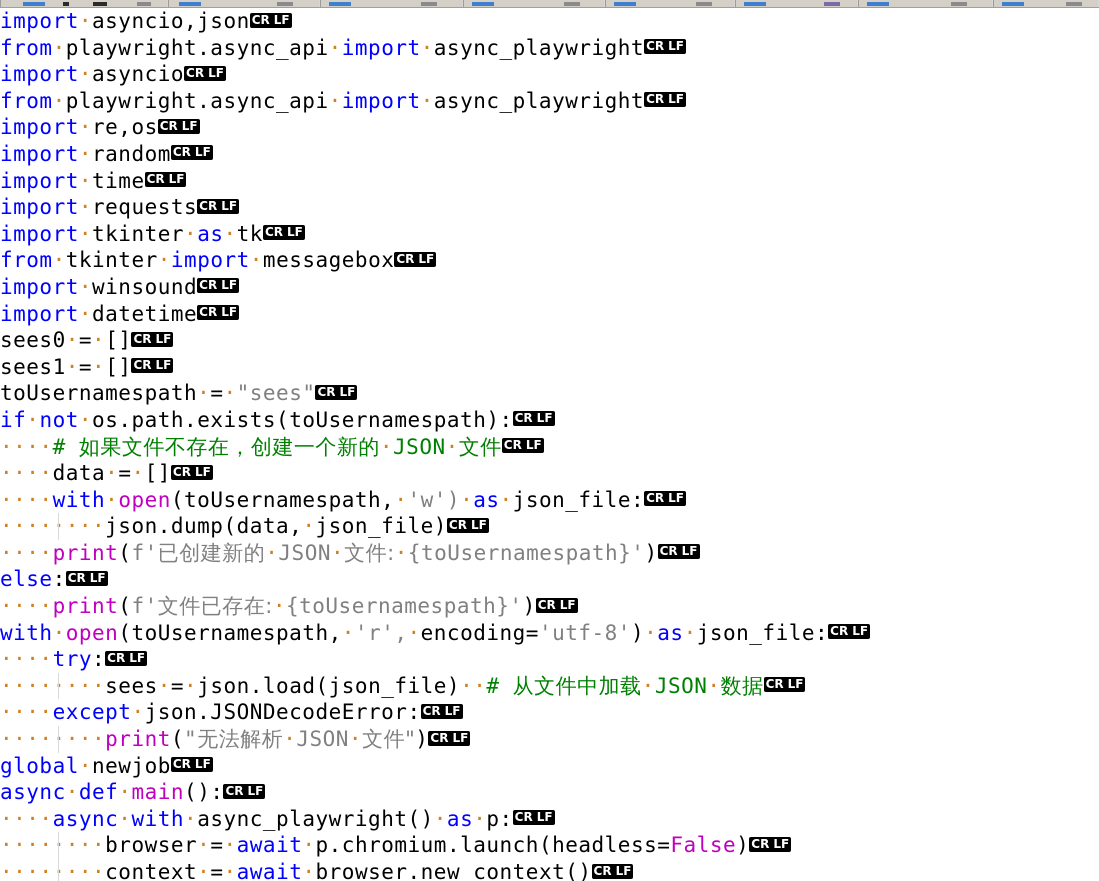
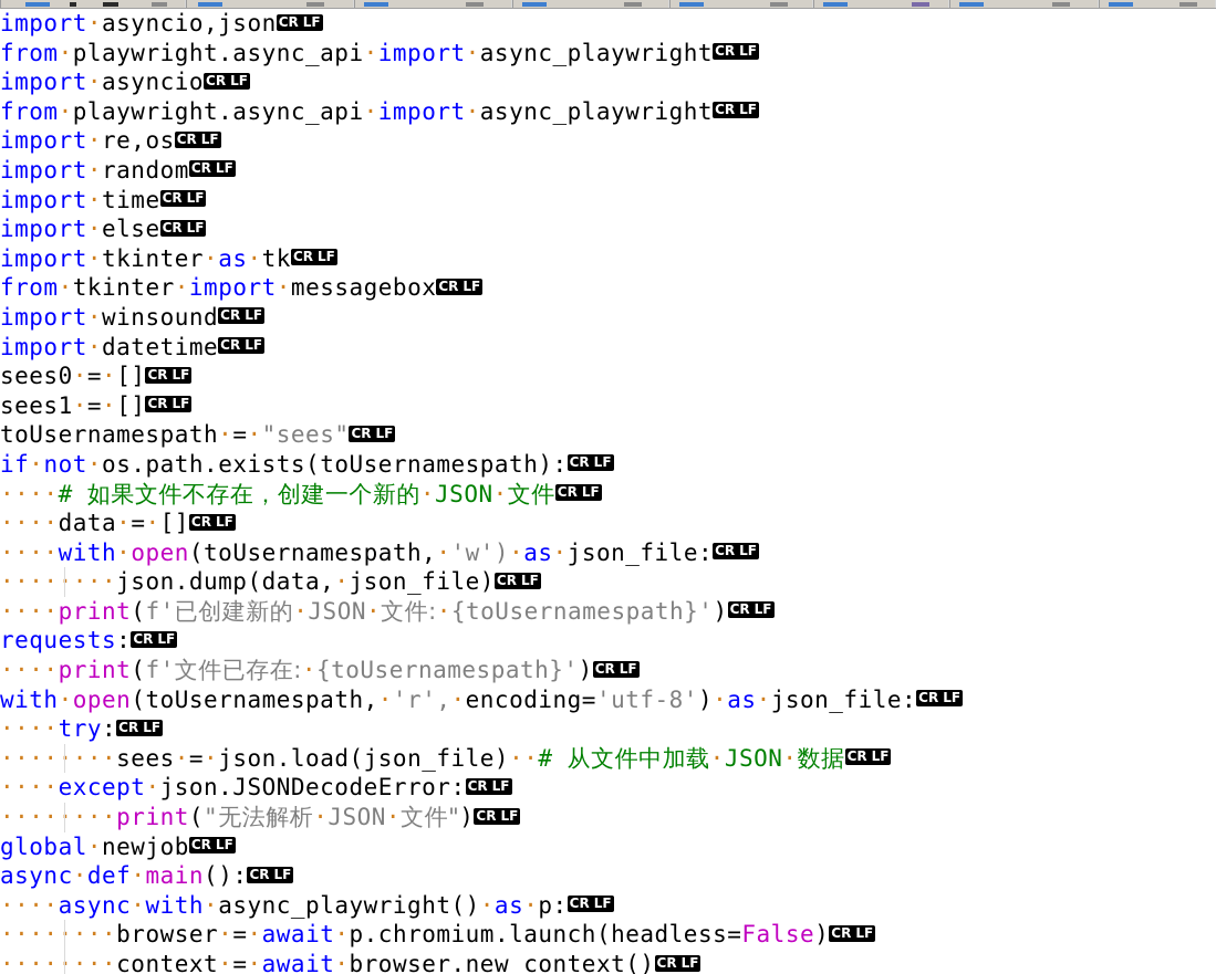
  import·asyncio,json CR LF
  from·playwright.async_api·import·async_playwright CR LF
  import·asyncio CR LF
  from·playwright.async_api·import·async_playwright CR LF
  import·re,os CR LF
  import·random CR LF
  import·time CR LF
- import·requests CR LF
+ import·else CR LF
  import·tkinter·as·tk CR LF
  from·tkinter·import·messagebox CR LF
  import·winsound CR LF
  import·datetime CR LF
  sees0·=·[] CR LF
  sees1·=·[] CR LF
  toUsernamespath·=·"sees" CR LF
  if·not·os.path.exists(toUsernamespath): CR LF
  ····# 如果文件不存在，创建一个新的·JSON·文件 CR LF
  ····data·=·[] CR LF
  ····with·open(toUsernamespath,·'w')·as·json_file: CR LF
  ·······json.dump(data,·json_file) CR LF
  ····print(f'已创建新的·JSON·文件:·{toUsernamespath}') CR LF
- else: CR LF
+ requests: CR LF
  ····print(f'文件已存在:·{toUsernamespath}') CR LF
  with·open(toUsernamespath,·'r',·encoding='utf-8')·as·json_file: CR LF
  ····try: CR LF
  ·······sees·=·json.load(json_file)··# 从文件中加载·JSON·数据 CR LF
  ····except·json.JSONDecodeError: CR LF
  ·······print("无法解析·JSON·文件") CR LF
  global·newjob CR LF
  async·def·main(): CR LF
  ····async·with·async_playwright()·as·p: CR LF
  ·······browser·=·await·p.chromium.launch(headless=False) CR LF
  ·······context·=·await·browser.new_context() CR LF
